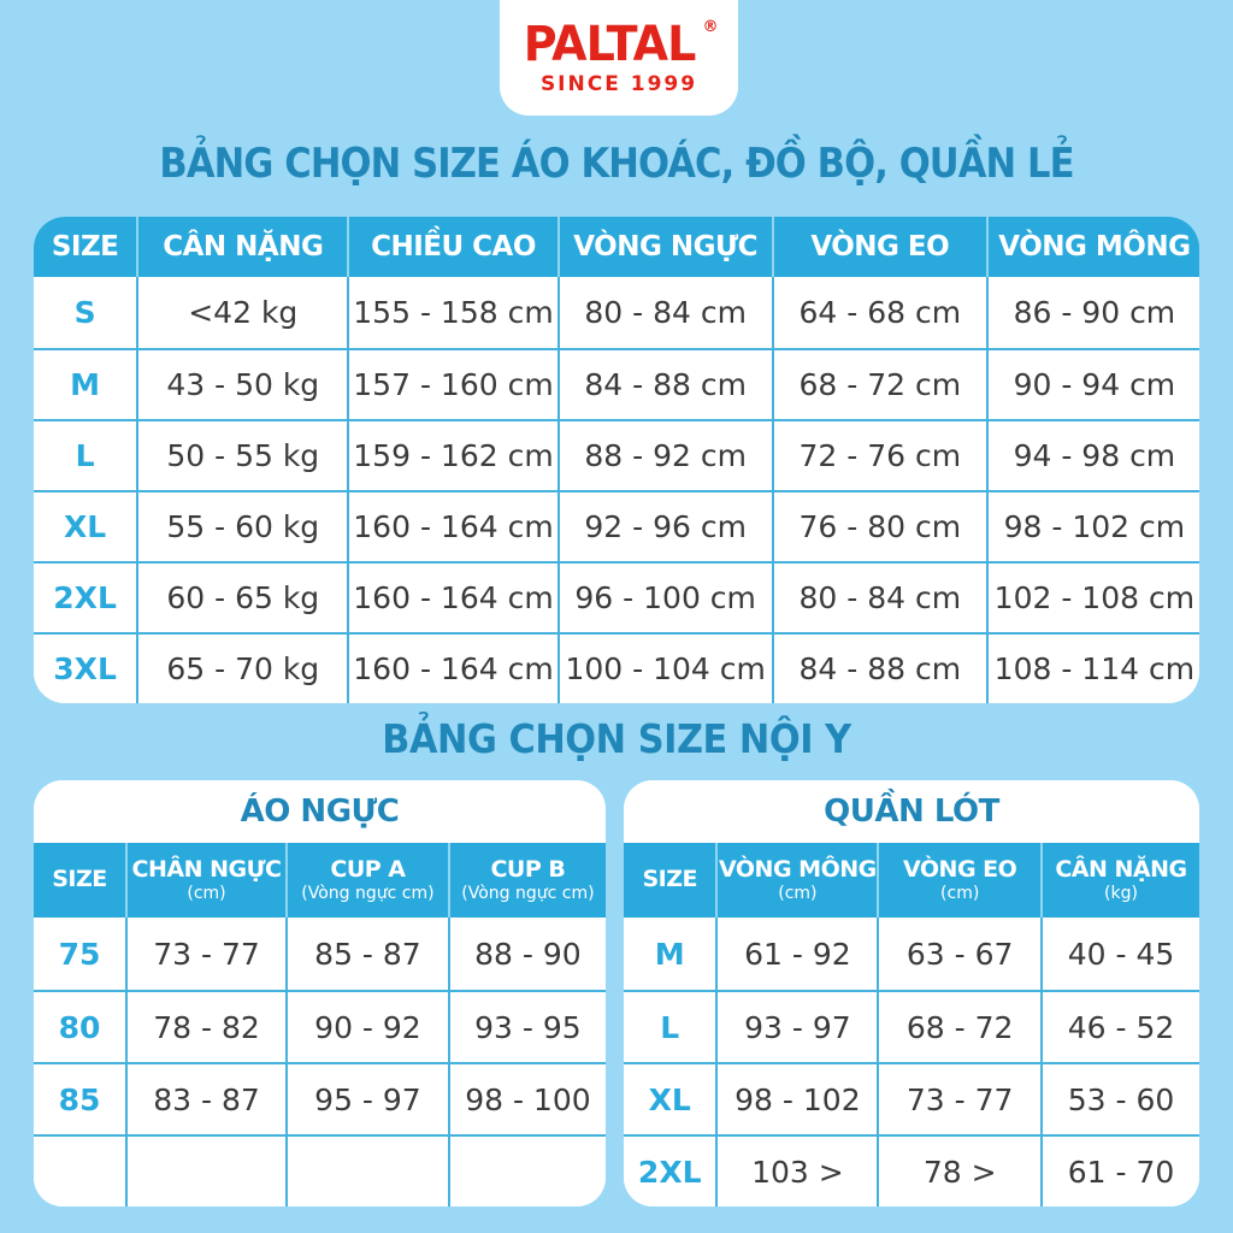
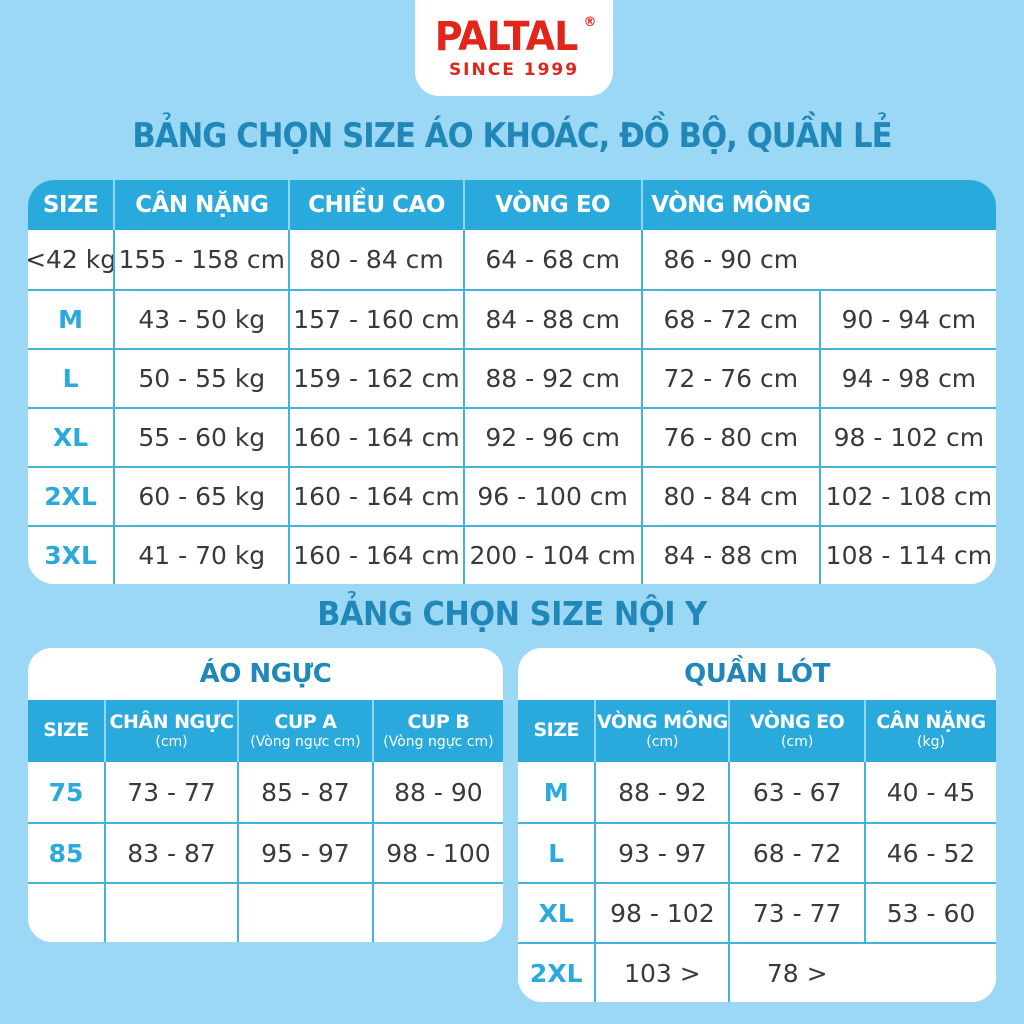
  PALTAL
  ®
  SINCE 1999
  BẢNG CHỌN SIZE ÁO KHOÁC, ĐỒ BỘ, QUẦN LẺ
  SIZE
  CÂN NẶNG
  CHIỀU CAO
- VÒNG NGỰC
  VÒNG EO
  VÒNG MÔNG
- S
  <42 kg
  155 - 158 cm
  80 - 84 cm
  64 - 68 cm
  86 - 90 cm
  M
  43 - 50 kg
  157 - 160 cm
  84 - 88 cm
  68 - 72 cm
  90 - 94 cm
  L
  50 - 55 kg
  159 - 162 cm
  88 - 92 cm
  72 - 76 cm
  94 - 98 cm
  XL
  55 - 60 kg
  160 - 164 cm
  92 - 96 cm
  76 - 80 cm
  98 - 102 cm
  2XL
  60 - 65 kg
  160 - 164 cm
  96 - 100 cm
  80 - 84 cm
  102 - 108 cm
  3XL
- 65 - 70 kg
+ 41 - 70 kg
  160 - 164 cm
- 100 - 104 cm
+ 200 - 104 cm
  84 - 88 cm
  108 - 114 cm
  BẢNG CHỌN SIZE NỘI Y
  ÁO NGỰC
  SIZE
  CHÂN NGỰC
  (cm)
  CUP A
  (Vòng ngực cm)
  CUP B
  (Vòng ngực cm)
  75
  73 - 77
  85 - 87
  88 - 90
- 80
- 78 - 82
- 90 - 92
- 93 - 95
  85
  83 - 87
  95 - 97
  98 - 100
  QUẦN LÓT
  SIZE
  VÒNG MÔNG
  (cm)
  VÒNG EO
  (cm)
  CÂN NẶNG
  (kg)
  M
- 61 - 92
+ 88 - 92
  63 - 67
  40 - 45
  L
  93 - 97
  68 - 72
  46 - 52
  XL
  98 - 102
  73 - 77
  53 - 60
  2XL
  103 >
  78 >
- 61 - 70
